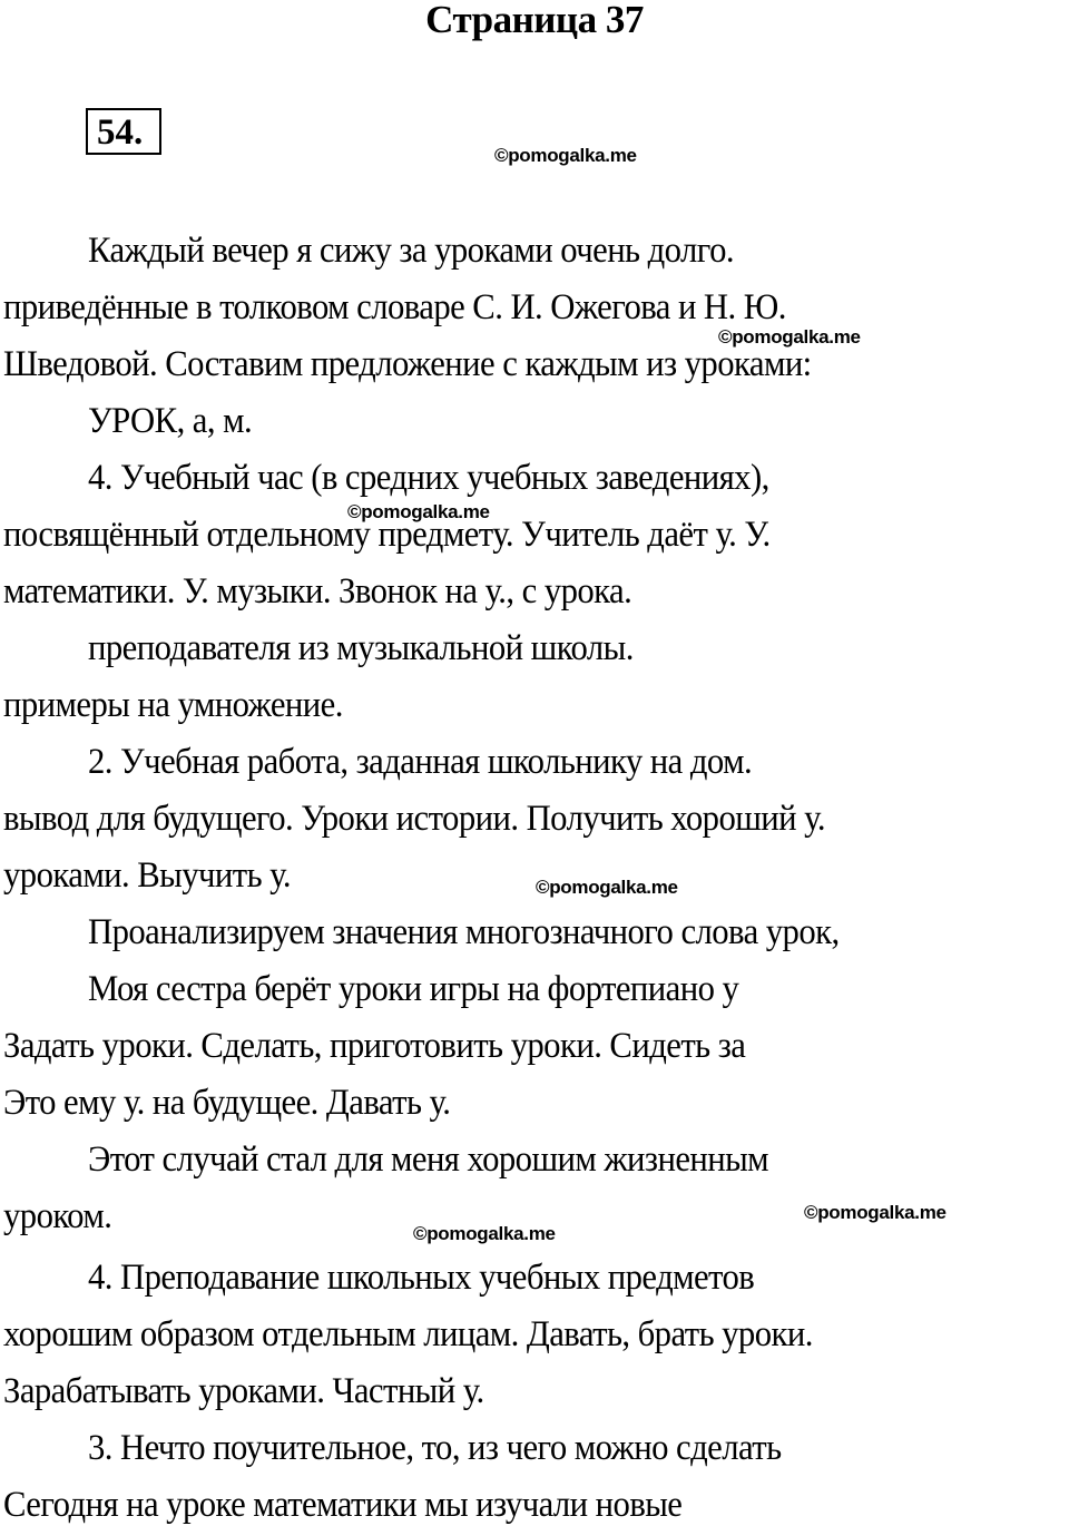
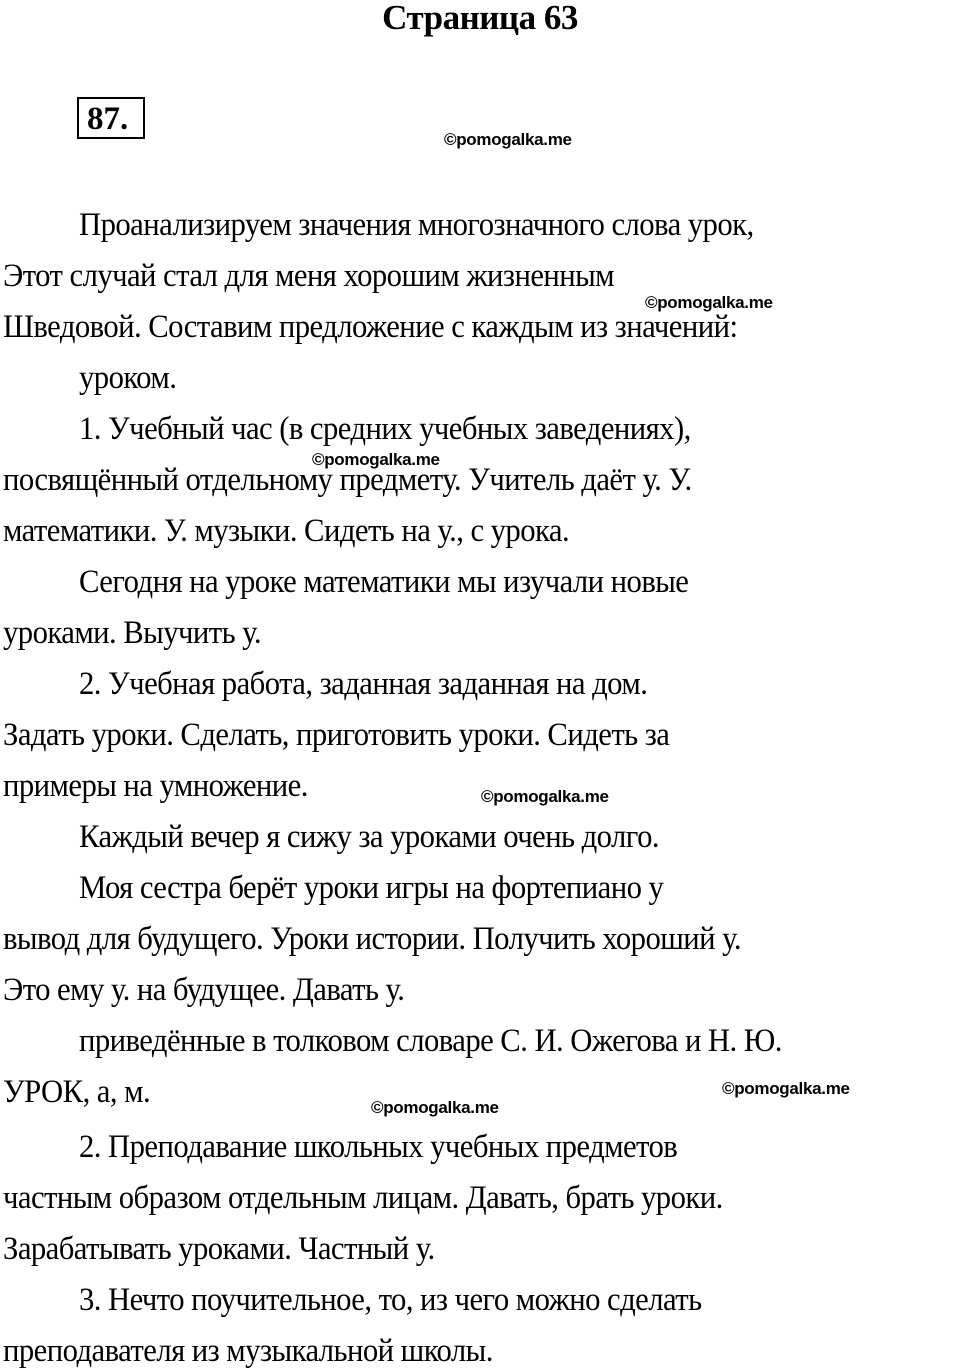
- Страница 37
+ Страница 63
- 54.
+ 87.
  ©pomogalka.me
  ©pomogalka.me
  ©pomogalka.me
  ©pomogalka.me
  ©pomogalka.me
  ©pomogalka.me
- Каждый вечер я сижу за уроками очень долго.
+ Проанализируем значения многозначного слова урок,
- приведённые в толковом словаре С. И. Ожегова и Н. Ю.
+ Этот случай стал для меня хорошим жизненным
- Шведовой. Составим предложение с каждым из уроками:
+ Шведовой. Составим предложение с каждым из значений:
- УРОК, а, м.
+ уроком.
- 4. Учебный час (в средних учебных заведениях),
+ 1. Учебный час (в средних учебных заведениях),
  посвящённый отдельному предмету. Учитель даёт у. У.
- математики. У. музыки. Звонок на у., с урока.
+ математики. У. музыки. Сидеть на у., с урока.
- преподавателя из музыкальной школы.
+ Сегодня на уроке математики мы изучали новые
- примеры на умножение.
+ уроками. Выучить у.
- 2. Учебная работа, заданная школьнику на дом.
+ 2. Учебная работа, заданная заданная на дом.
- вывод для будущего. Уроки истории. Получить хороший у.
+ Задать уроки. Сделать, приготовить уроки. Сидеть за
- уроками. Выучить у.
+ примеры на умножение.
- Проанализируем значения многозначного слова урок,
+ Каждый вечер я сижу за уроками очень долго.
  Моя сестра берёт уроки игры на фортепиано у
- Задать уроки. Сделать, приготовить уроки. Сидеть за
+ вывод для будущего. Уроки истории. Получить хороший у.
  Это ему у. на будущее. Давать у.
- Этот случай стал для меня хорошим жизненным
+ приведённые в толковом словаре С. И. Ожегова и Н. Ю.
- уроком.
+ УРОК, а, м.
- 4. Преподавание школьных учебных предметов
+ 2. Преподавание школьных учебных предметов
- хорошим образом отдельным лицам. Давать, брать уроки.
+ частным образом отдельным лицам. Давать, брать уроки.
  Зарабатывать уроками. Частный у.
  3. Нечто поучительное, то, из чего можно сделать
- Сегодня на уроке математики мы изучали новые
+ преподавателя из музыкальной школы.
